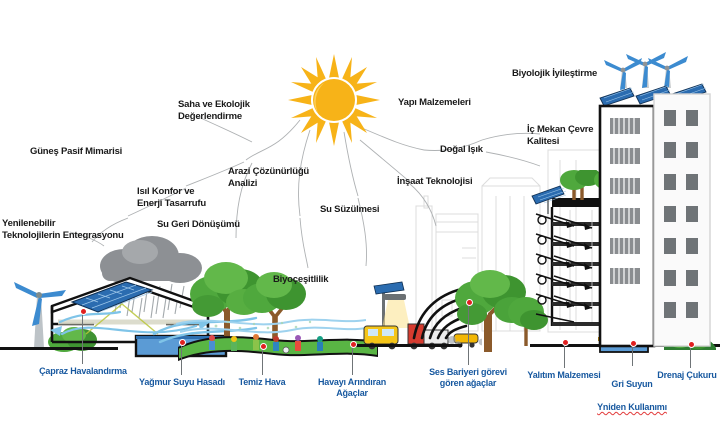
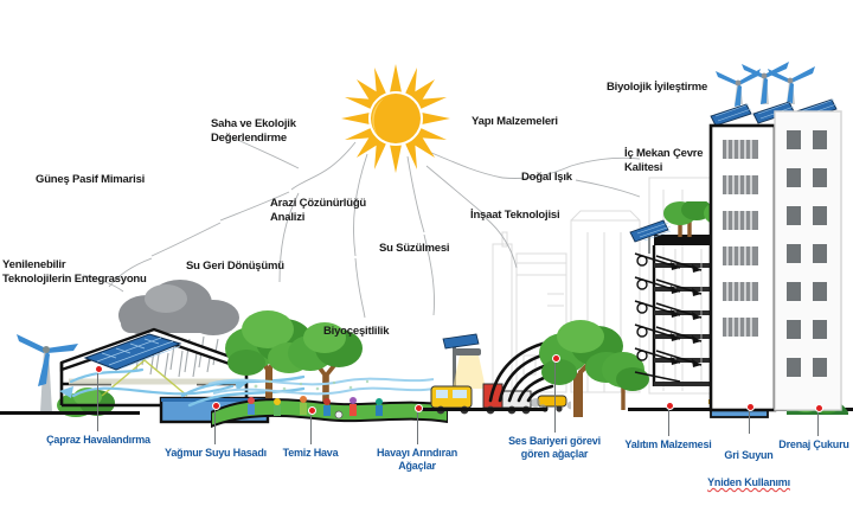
  Güneş Pasif Mimarisi
  Yenilenebilir
  Teknolojilerin Entegrasyonu
- Isıl Konfor ve
- Enerji Tasarrufu
  Su Geri Dönüşümü
  Saha ve Ekolojik
  Değerlendirme
  Arazi Çözünürlüğü
  Analizi
  Su Süzülmesi
  Yapı Malzemeleri
  Doğal Işık
  İnşaat Teknolojisi
  Biyolojik İyileştirme
  İç Mekan Çevre
  Kalitesi
  Biyoçeşitlilik
  Çapraz Havalandırma
  Yağmur Suyu Hasadı
  Temiz Hava
  Havayı Arındıran
  Ağaçlar
  Ses Bariyeri görevi
  gören ağaçlar
  Yalıtım Malzemesi
  Gri Suyun
  Yniden Kullanımı
  Drenaj Çukuru
